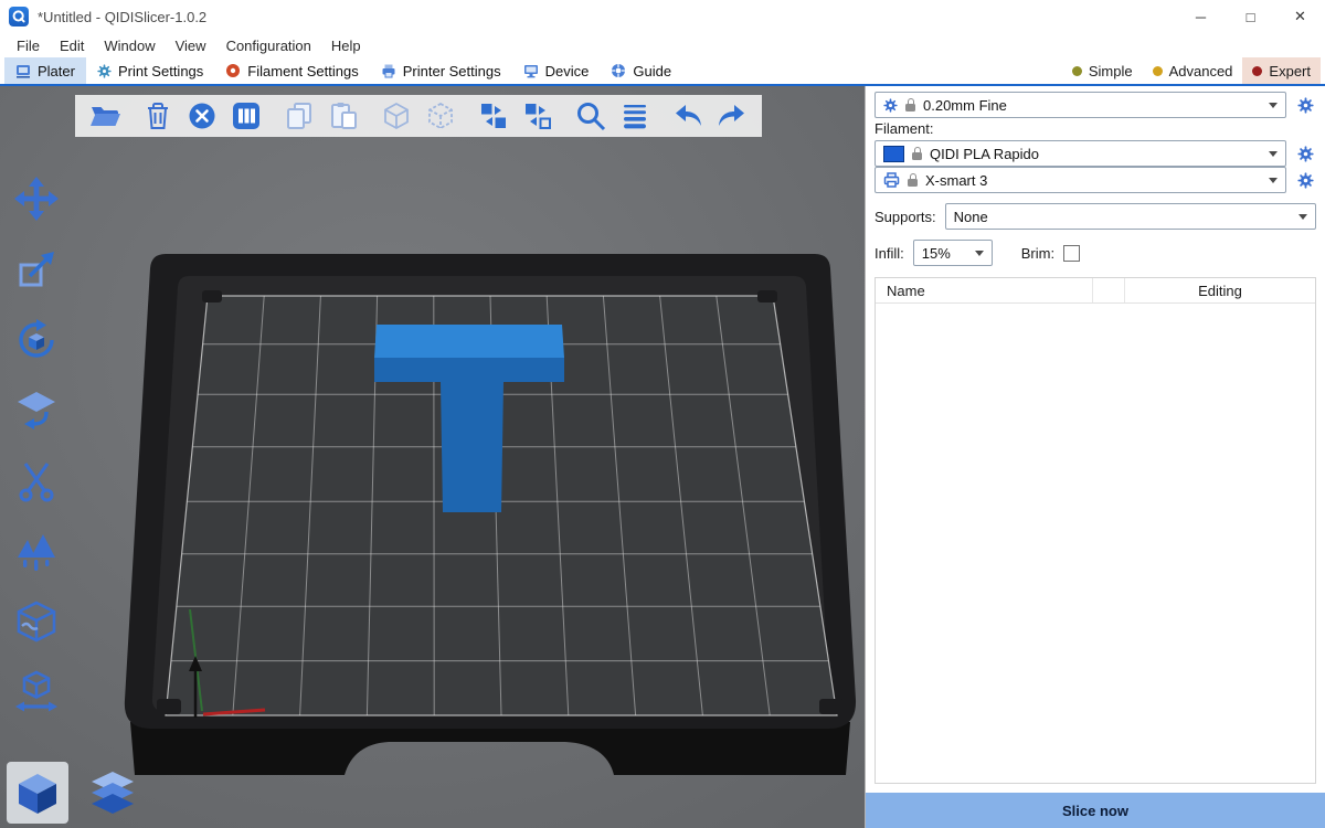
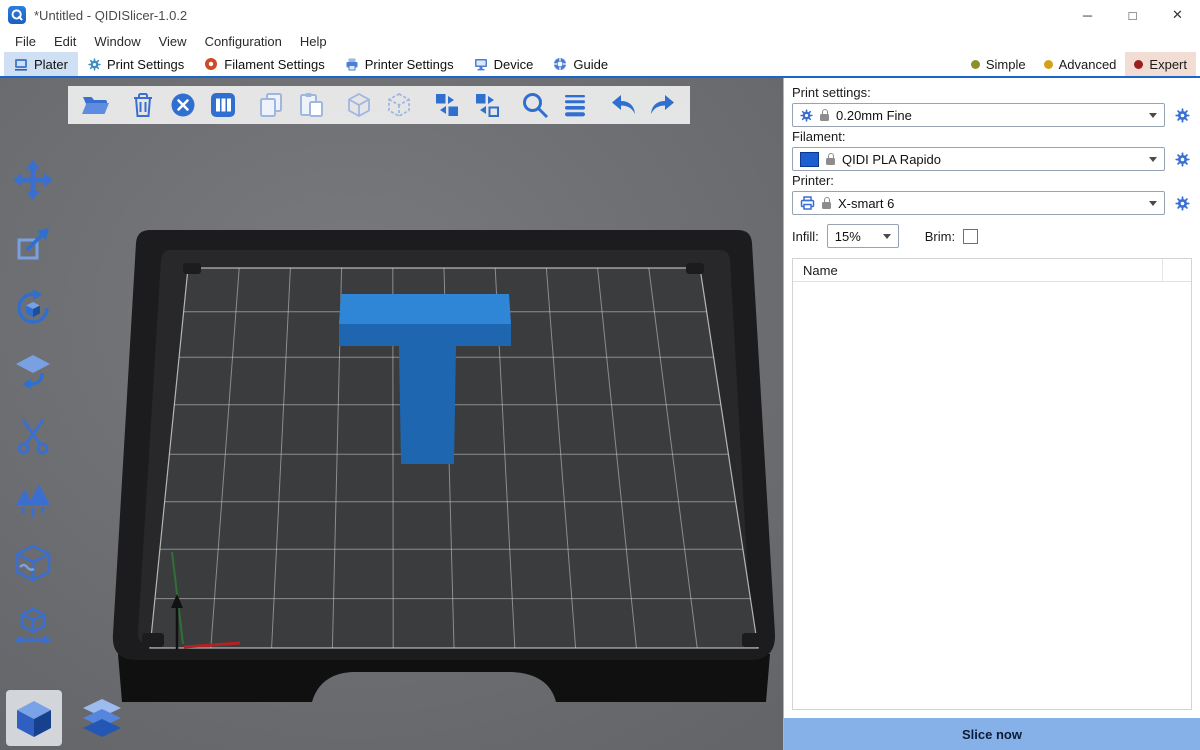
  *Untitled - QIDISlicer-1.0.2
  ─
  □
  ✕
  File
  Edit
  Window
  View
  Configuration
  Help
  Plater
  Print Settings
  Filament Settings
  Printer Settings
  Device
  Guide
  Simple
  Advanced
  Expert
+ Print settings:
  0.20mm Fine
  Filament:
  QIDI PLA Rapido
+ Printer:
- X-smart 3
+ X-smart 6
- Supports:
- None
  Infill:
  15%
  Brim:
  Name
- Editing
  Slice now
